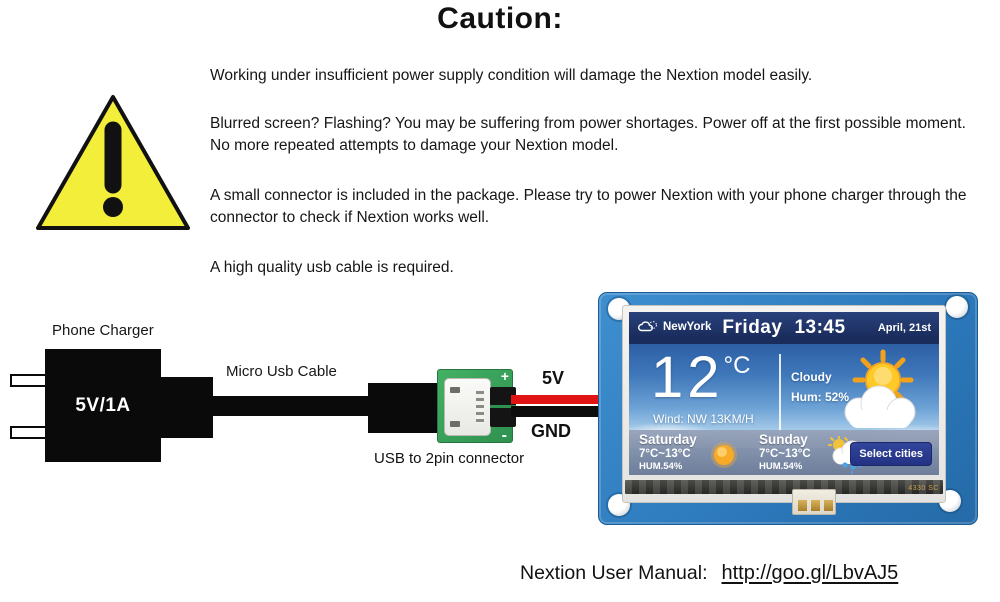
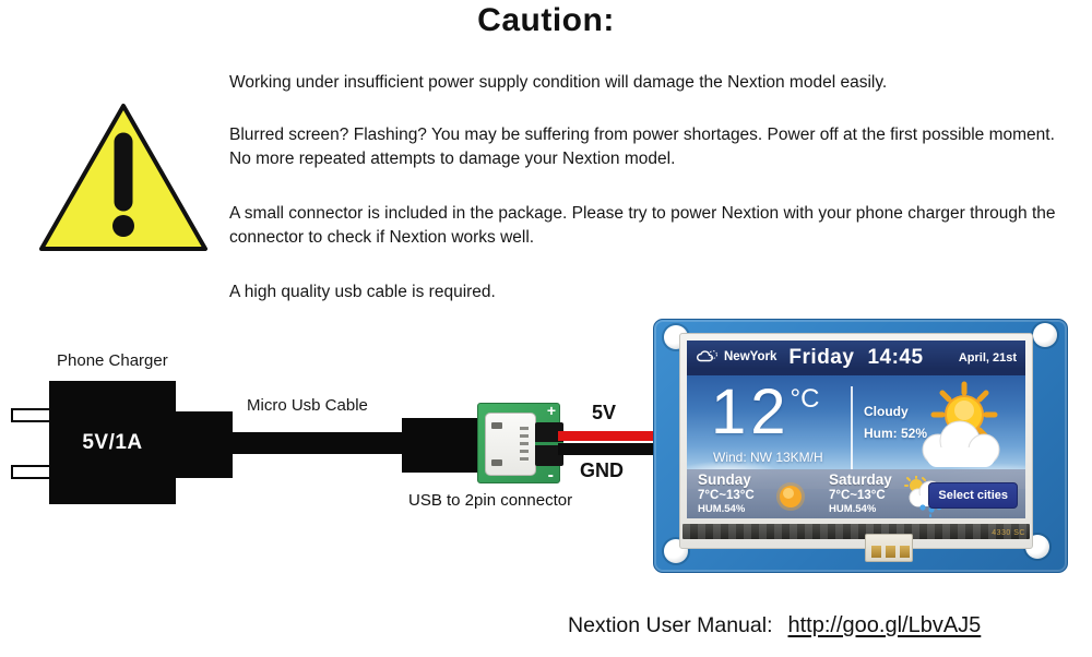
  Caution:
  Working under insufficient power supply condition will damage the Nextion model easily.
  Blurred screen? Flashing? You may be suffering from power shortages. Power off at the first possible moment. No more repeated attempts to damage your Nextion model.
  A small connector is included in the package. Please try to power Nextion with your phone charger through the connector to check if Nextion works well.
  A high quality usb cable is required.
  Phone Charger
  5V/1A
  Micro Usb Cable
  +
  -
  5V
  GND
  USB to 2pin connector
  NewYork
- Friday 13:45
+ Friday 14:45
  April, 21st
  12
  °C
  Wind: NW 13KM/H
  Cloudy
  Hum: 52%
- Saturday
+ Sunday
  7°C~13°C
  HUM.54%
- Sunday
+ Saturday
  7°C~13°C
  HUM.54%
  Select cities
  Nextion User Manual:
  http://goo.gl/LbvAJ5
